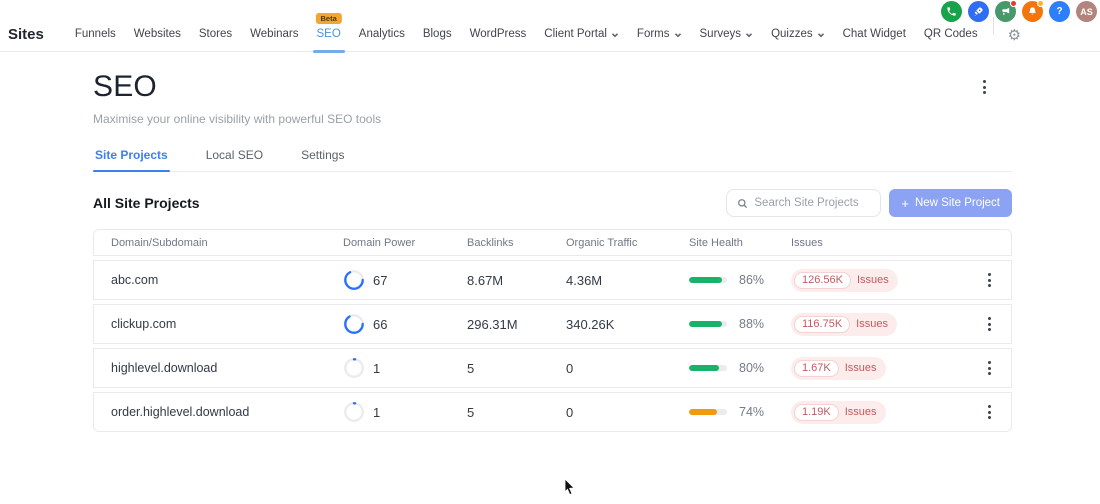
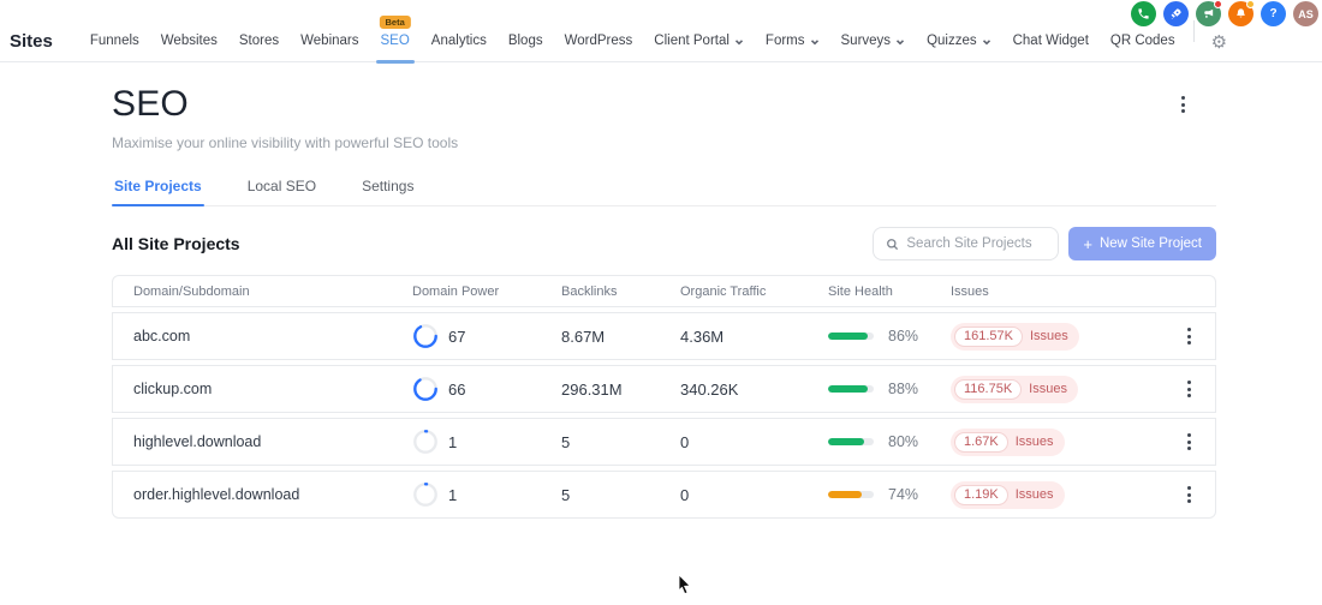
  Sites
  Funnels
  Websites
  Stores
  Webinars
  Beta
  SEO
  Analytics
  Blogs
  WordPress
  Client Portal
  Forms
  Surveys
  Quizzes
  Chat Widget
  QR Codes
  ⚙
  ?
  AS
  SEO
  Maximise your online visibility with powerful SEO tools
  Site Projects
  Local SEO
  Settings
  All Site Projects
  Search Site Projects
  +
  New Site Project
  Domain/Subdomain
  Domain Power
  Backlinks
  Organic Traffic
  Site Health
  Issues
  abc.com
  67
  8.67M
  4.36M
  86%
- 126.56K
+ 161.57K
  Issues
  clickup.com
  66
  296.31M
  340.26K
  88%
  116.75K
  Issues
  highlevel.download
  1
  5
  0
  80%
  1.67K
  Issues
  order.highlevel.download
  1
  5
  0
  74%
  1.19K
  Issues
